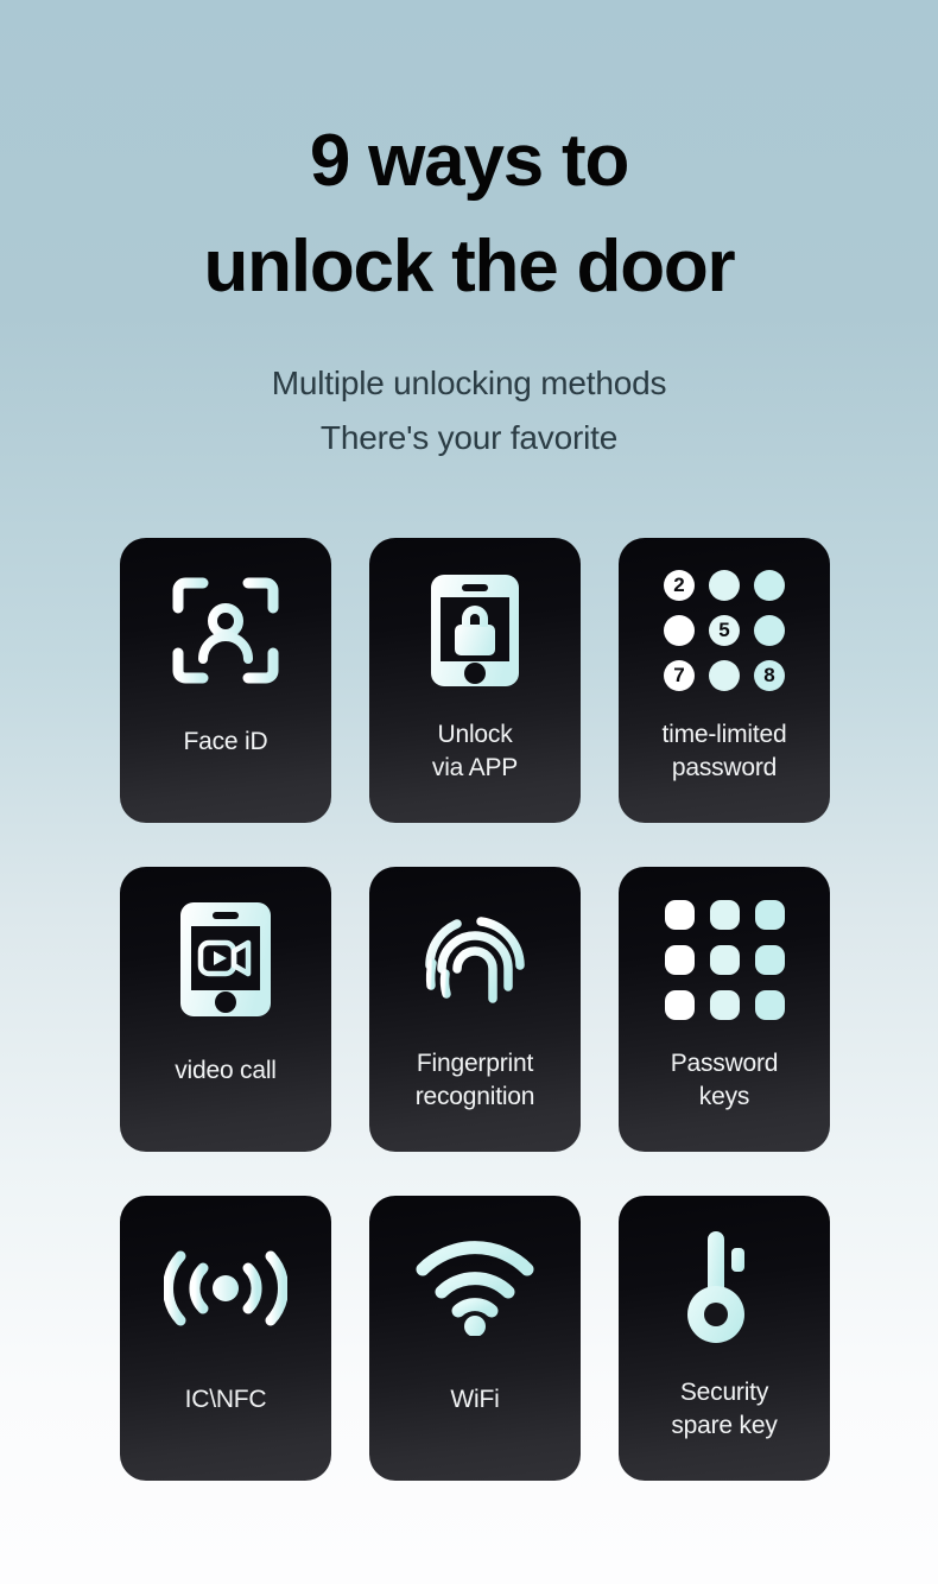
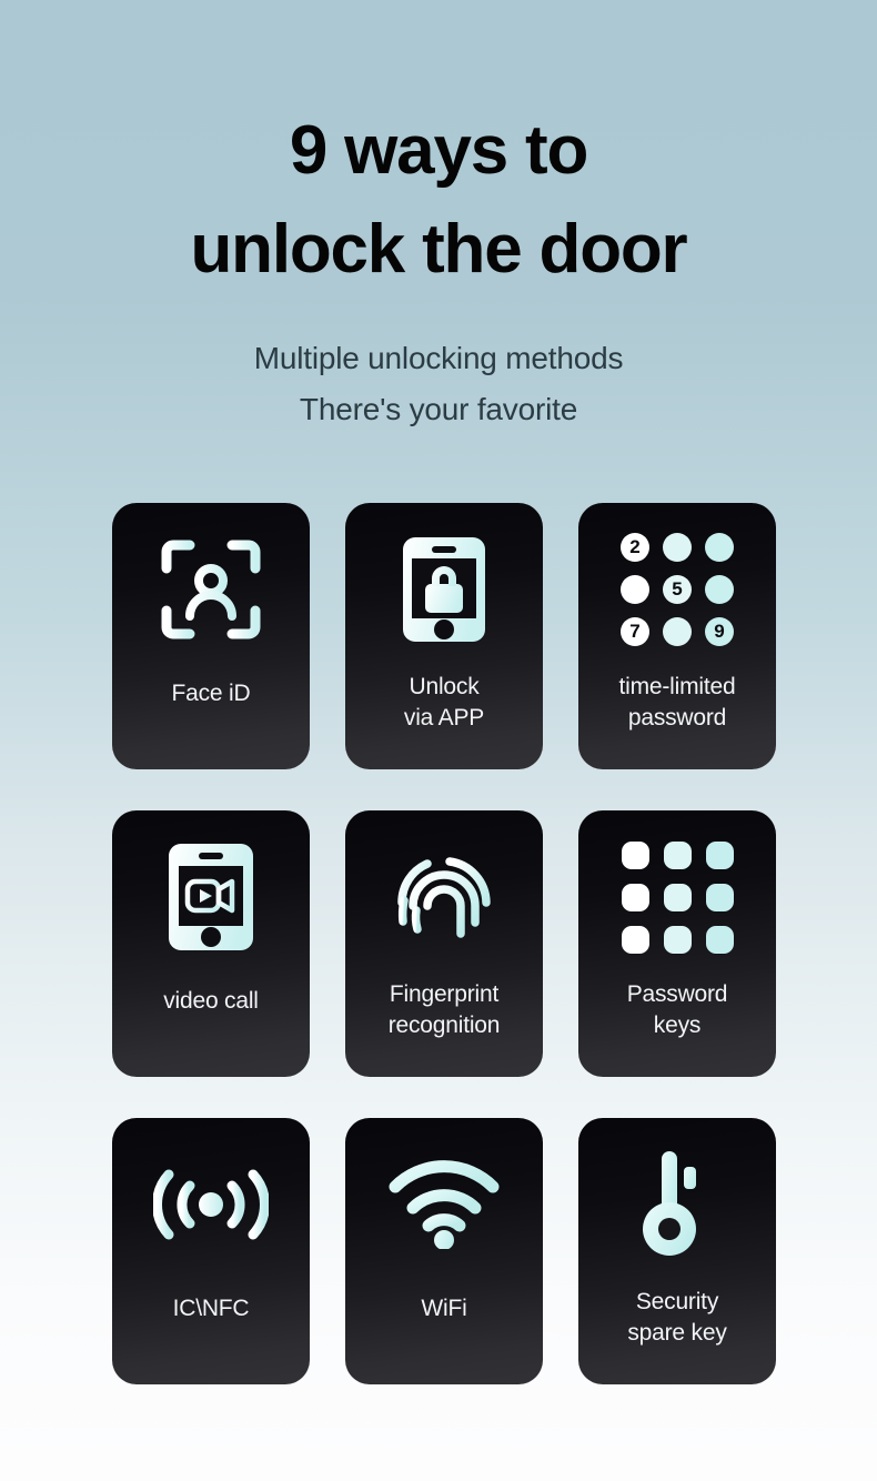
  9 ways to
  unlock the door
  Multiple unlocking methods
  There's your favorite
  Face iD
  Unlock
  via APP
  2
  5
  7
- 8
+ 9
  time-limited
  password
  video call
  Fingerprint
  recognition
  Password
  keys
  IC\NFC
  WiFi
  Security
  spare key
